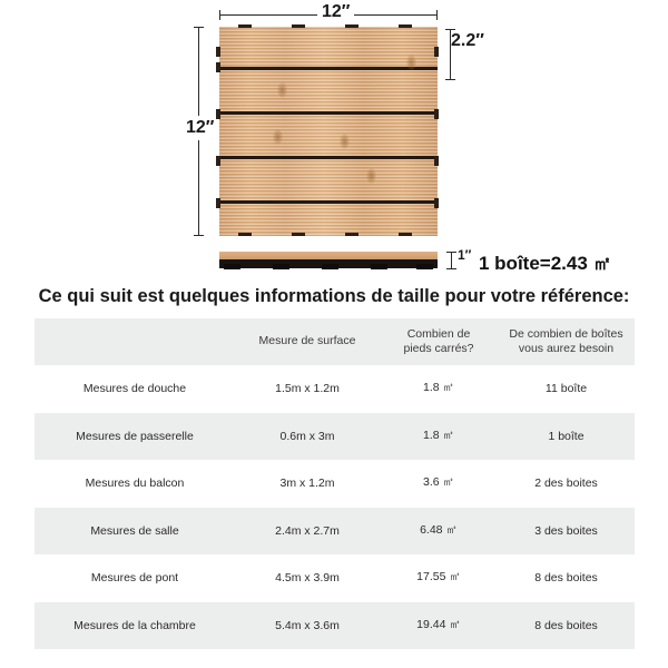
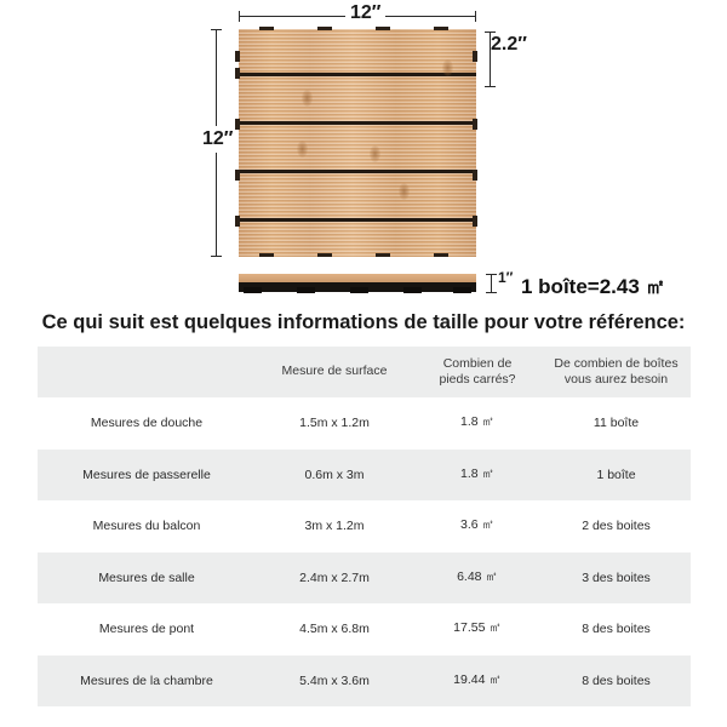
  12″
  12″
  2.2″
  1″
  1 boîte=2.43 ㎡
  Ce qui suit est quelques informations de taille pour votre référence:
  	Mesure de surface	Combien de pieds carrés?	De combien de boîtes vous aurez besoin
  Mesures de douche	1.5m x 1.2m	1.8 ㎡	11 boîte
  Mesures de passerelle	0.6m x 3m	1.8 ㎡	1 boîte
  Mesures du balcon	3m x 1.2m	3.6 ㎡	2 des boites
  Mesures de salle	2.4m x 2.7m	6.48 ㎡	3 des boites
- Mesures de pont	4.5m x 3.9m	17.55 ㎡	8 des boites
+ Mesures de pont	4.5m x 6.8m	17.55 ㎡	8 des boites
  Mesures de la chambre	5.4m x 3.6m	19.44 ㎡	8 des boites
